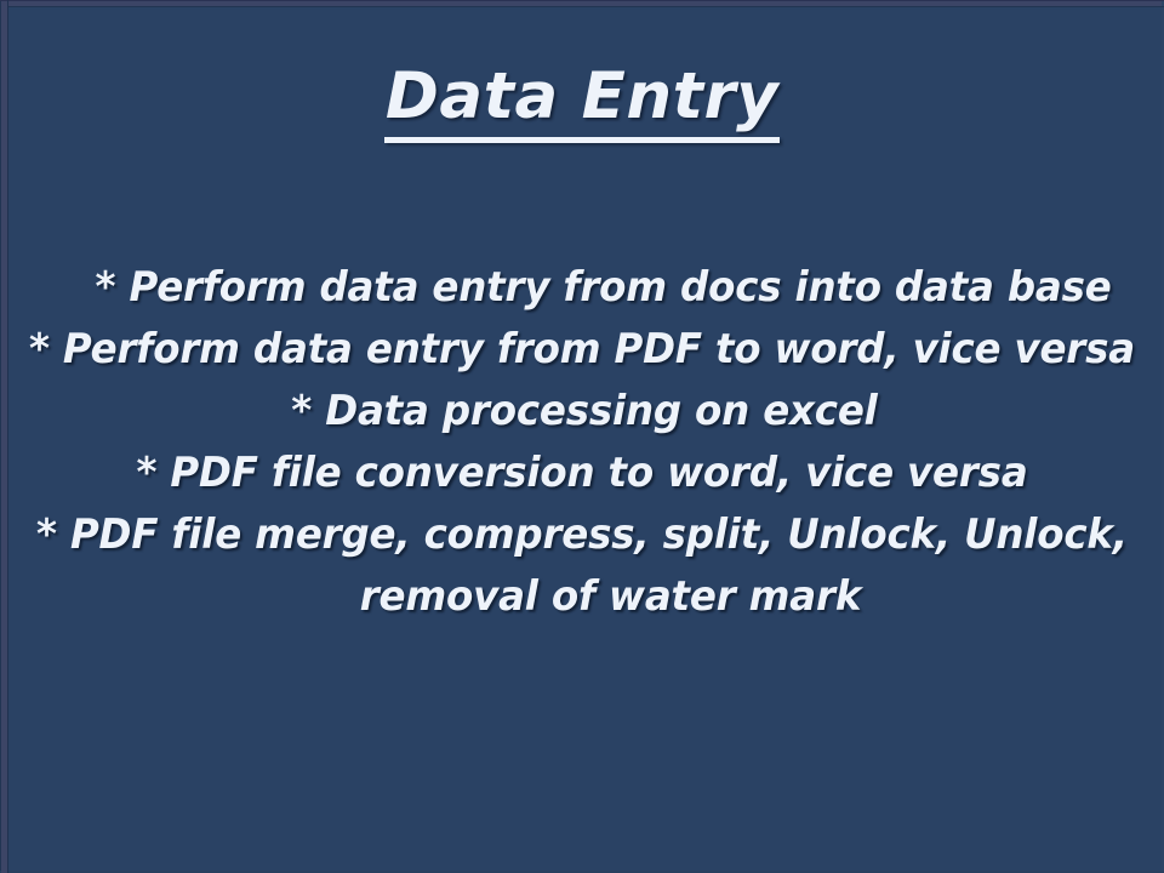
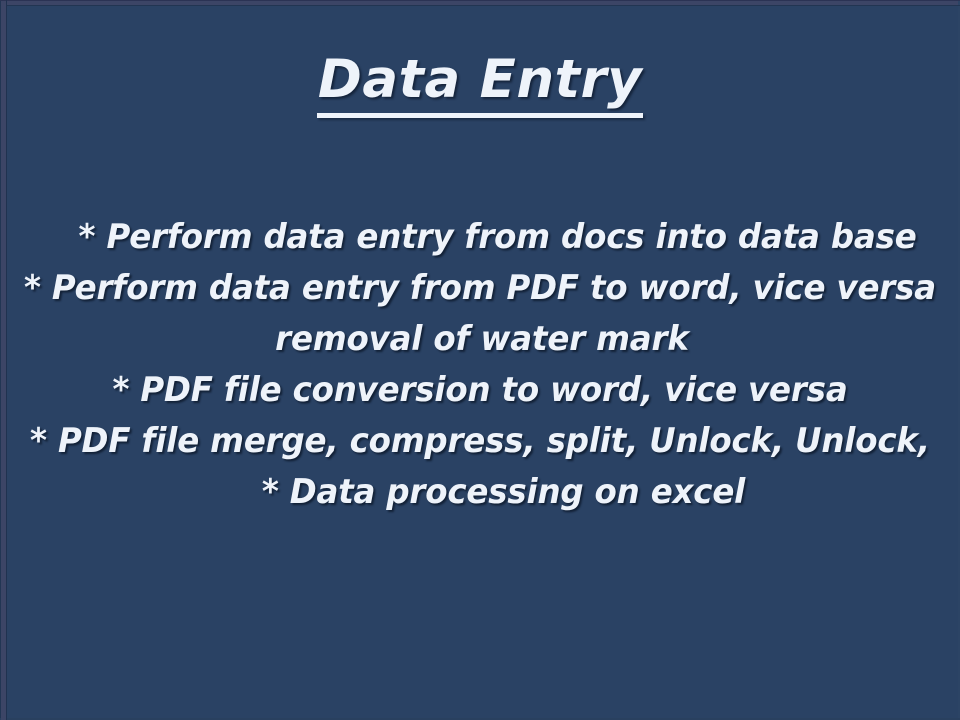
  Data Entry
  * Perform data entry from docs into data base
  * Perform data entry from PDF to word, vice versa
- * Data processing on excel
+ removal of water mark
  * PDF file conversion to word, vice versa
  * PDF file merge, compress, split, Unlock, Unlock,
- removal of water mark
+ * Data processing on excel
